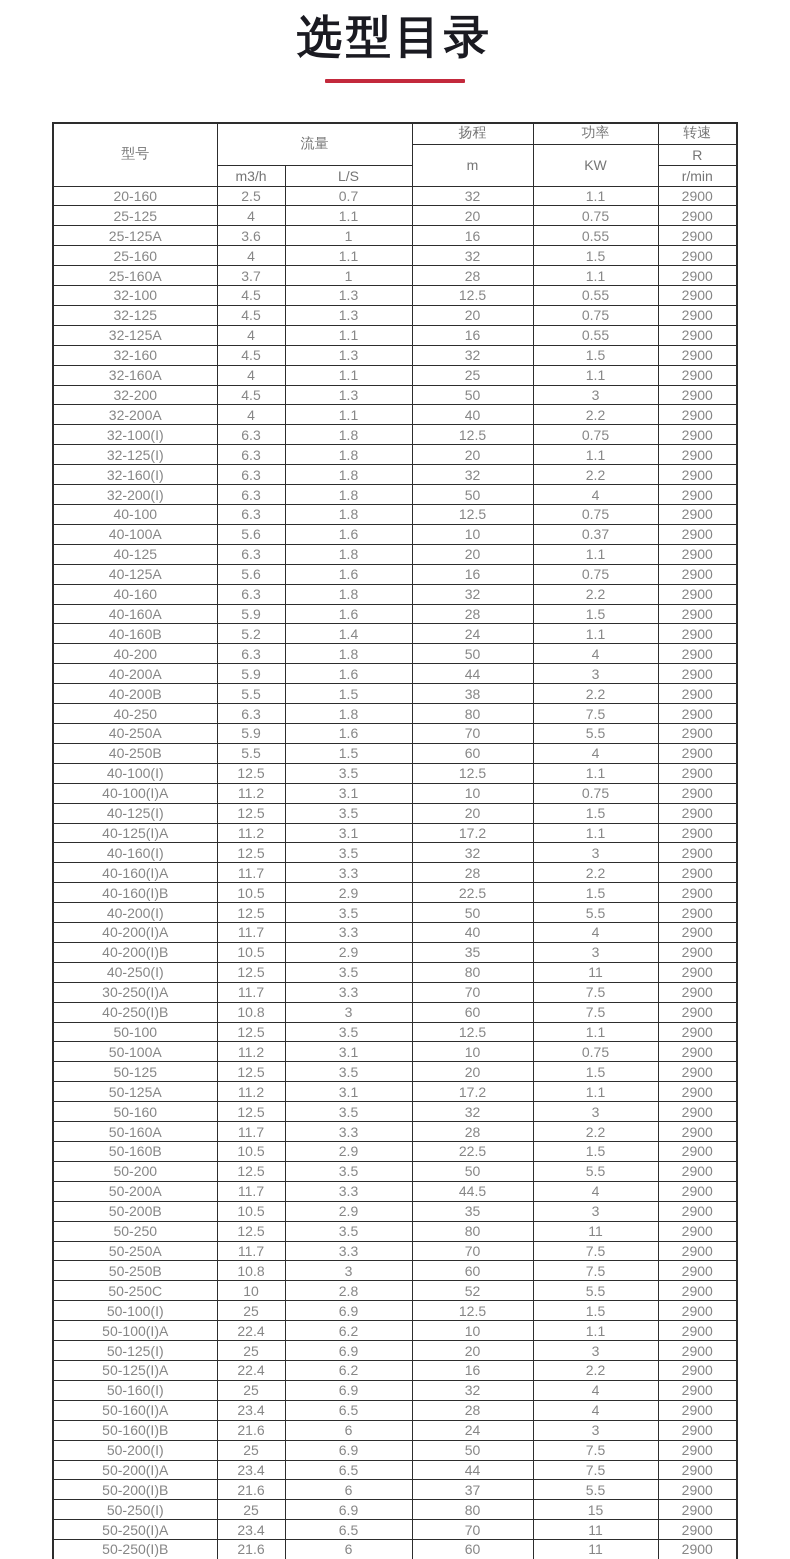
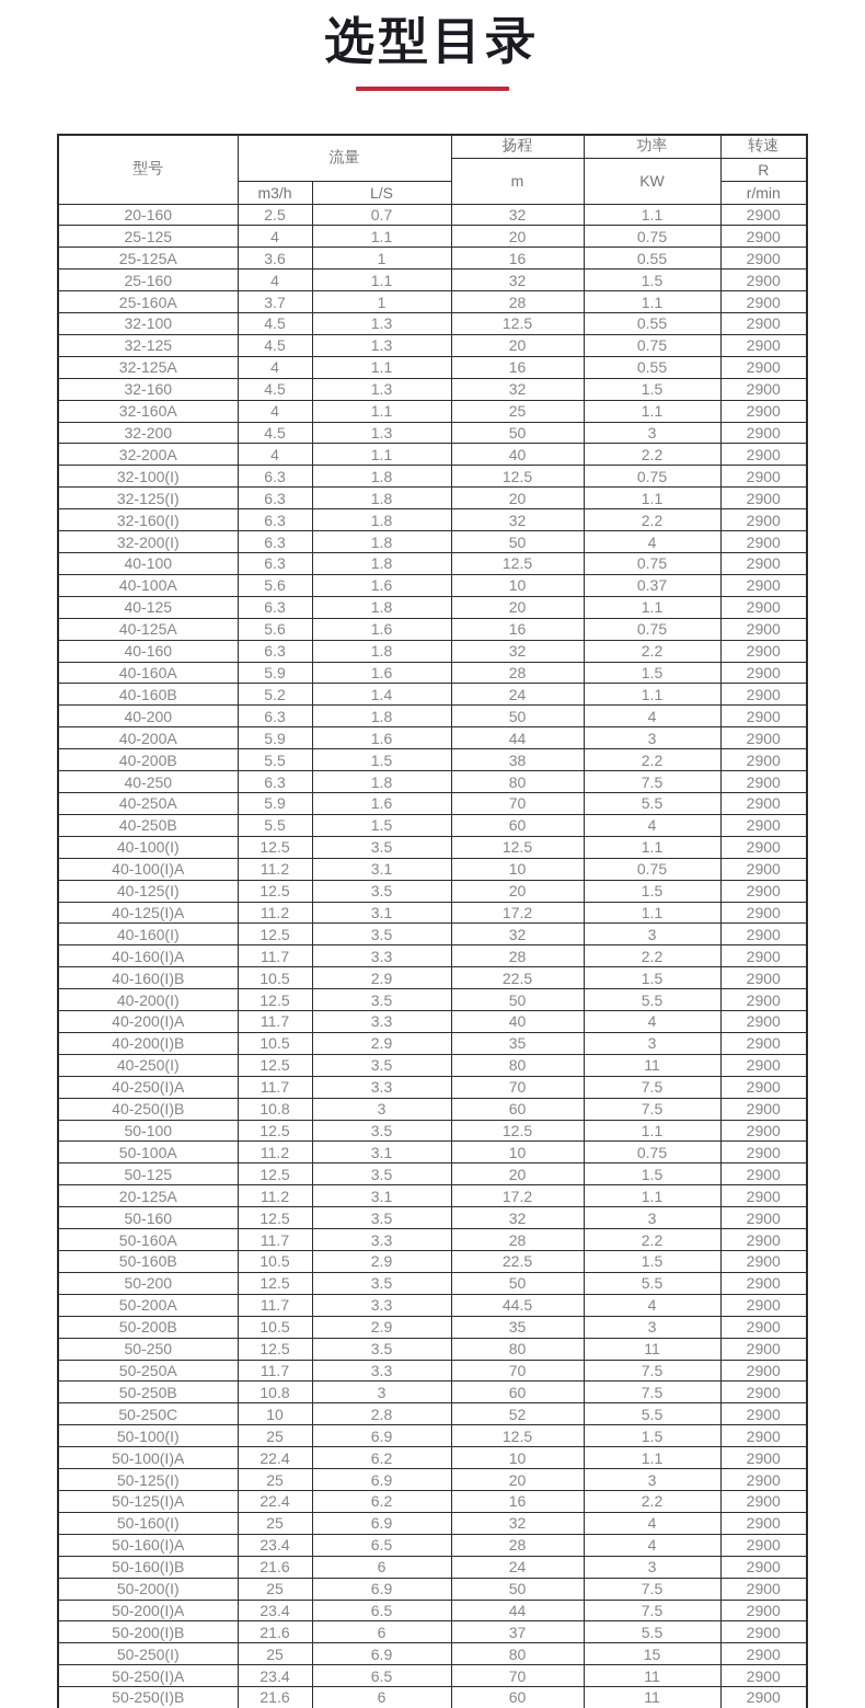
  选型目录
  型号	流量	扬程	功率	转速
  m	KW	R
  m3/h	L/S	r/min
  20-160	2.5	0.7	32	1.1	2900
  25-125	4	1.1	20	0.75	2900
  25-125A	3.6	1	16	0.55	2900
  25-160	4	1.1	32	1.5	2900
  25-160A	3.7	1	28	1.1	2900
  32-100	4.5	1.3	12.5	0.55	2900
  32-125	4.5	1.3	20	0.75	2900
  32-125A	4	1.1	16	0.55	2900
  32-160	4.5	1.3	32	1.5	2900
  32-160A	4	1.1	25	1.1	2900
  32-200	4.5	1.3	50	3	2900
  32-200A	4	1.1	40	2.2	2900
  32-100(I)	6.3	1.8	12.5	0.75	2900
  32-125(I)	6.3	1.8	20	1.1	2900
  32-160(I)	6.3	1.8	32	2.2	2900
  32-200(I)	6.3	1.8	50	4	2900
  40-100	6.3	1.8	12.5	0.75	2900
  40-100A	5.6	1.6	10	0.37	2900
  40-125	6.3	1.8	20	1.1	2900
  40-125A	5.6	1.6	16	0.75	2900
  40-160	6.3	1.8	32	2.2	2900
  40-160A	5.9	1.6	28	1.5	2900
  40-160B	5.2	1.4	24	1.1	2900
  40-200	6.3	1.8	50	4	2900
  40-200A	5.9	1.6	44	3	2900
  40-200B	5.5	1.5	38	2.2	2900
  40-250	6.3	1.8	80	7.5	2900
  40-250A	5.9	1.6	70	5.5	2900
  40-250B	5.5	1.5	60	4	2900
  40-100(I)	12.5	3.5	12.5	1.1	2900
  40-100(I)A	11.2	3.1	10	0.75	2900
  40-125(I)	12.5	3.5	20	1.5	2900
  40-125(I)A	11.2	3.1	17.2	1.1	2900
  40-160(I)	12.5	3.5	32	3	2900
  40-160(I)A	11.7	3.3	28	2.2	2900
  40-160(I)B	10.5	2.9	22.5	1.5	2900
  40-200(I)	12.5	3.5	50	5.5	2900
  40-200(I)A	11.7	3.3	40	4	2900
  40-200(I)B	10.5	2.9	35	3	2900
  40-250(I)	12.5	3.5	80	11	2900
- 30-250(I)A	11.7	3.3	70	7.5	2900
+ 40-250(I)A	11.7	3.3	70	7.5	2900
  40-250(I)B	10.8	3	60	7.5	2900
  50-100	12.5	3.5	12.5	1.1	2900
  50-100A	11.2	3.1	10	0.75	2900
  50-125	12.5	3.5	20	1.5	2900
- 50-125A	11.2	3.1	17.2	1.1	2900
+ 20-125A	11.2	3.1	17.2	1.1	2900
  50-160	12.5	3.5	32	3	2900
  50-160A	11.7	3.3	28	2.2	2900
  50-160B	10.5	2.9	22.5	1.5	2900
  50-200	12.5	3.5	50	5.5	2900
  50-200A	11.7	3.3	44.5	4	2900
  50-200B	10.5	2.9	35	3	2900
  50-250	12.5	3.5	80	11	2900
  50-250A	11.7	3.3	70	7.5	2900
  50-250B	10.8	3	60	7.5	2900
  50-250C	10	2.8	52	5.5	2900
  50-100(I)	25	6.9	12.5	1.5	2900
  50-100(I)A	22.4	6.2	10	1.1	2900
  50-125(I)	25	6.9	20	3	2900
  50-125(I)A	22.4	6.2	16	2.2	2900
  50-160(I)	25	6.9	32	4	2900
  50-160(I)A	23.4	6.5	28	4	2900
  50-160(I)B	21.6	6	24	3	2900
  50-200(I)	25	6.9	50	7.5	2900
  50-200(I)A	23.4	6.5	44	7.5	2900
  50-200(I)B	21.6	6	37	5.5	2900
  50-250(I)	25	6.9	80	15	2900
  50-250(I)A	23.4	6.5	70	11	2900
  50-250(I)B	21.6	6	60	11	2900
